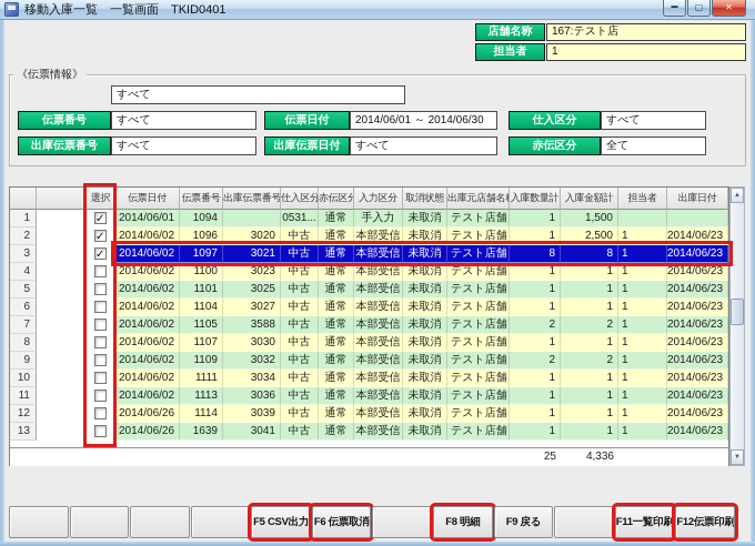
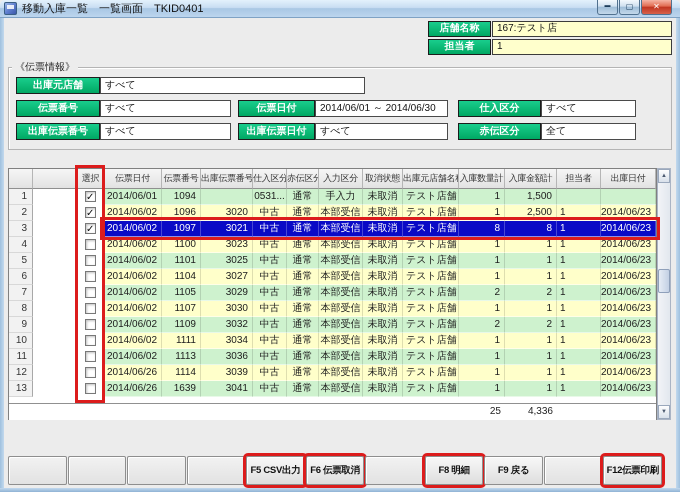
  移動入庫一覧 一覧画面 TKID0401
  ▢
  ✕
  店舗名称
  167:テスト店
  担当者
  1
  《伝票情報》
+ 出庫元店舗
  すべて
  伝票番号
  すべて
  伝票日付
  2014/06/01 ～ 2014/06/30
  仕入区分
  すべて
  出庫伝票番号
  すべて
  出庫伝票日付
  すべて
  赤伝区分
  全て
  選択
  伝票日付
  伝票番号
  出庫伝票番号
  仕入区分
  赤伝区分
  入力区分
  取消状態
  出庫元店舗名
  入庫数量計
  入庫金額計
  担当者
  出庫日付
  1
  2014/06/01
  1094
  0531...
  通常
  手入力
  未取消
  テスト店舗
  1
  1,500
  2
  2014/06/02
  1096
  3020
  中古
  通常
  本部受信
  未取消
  テスト店舗
  1
  2,500
  1
  2014/06/23
  3
  2014/06/02
  1097
  3021
  中古
  通常
  本部受信
  未取消
  テスト店舗
  8
  8
  1
  2014/06/23
  4
  2014/06/02
  1100
  3023
  中古
  通常
  本部受信
  未取消
  テスト店舗
  1
  1
  1
  2014/06/23
  5
  2014/06/02
  1101
  3025
  中古
  通常
  本部受信
  未取消
  テスト店舗
  1
  1
  1
  2014/06/23
  6
  2014/06/02
  1104
  3027
  中古
  通常
  本部受信
  未取消
  テスト店舗
  1
  1
  1
  2014/06/23
  7
  2014/06/02
  1105
- 3588
+ 3029
  中古
  通常
  本部受信
  未取消
  テスト店舗
  2
  2
  1
  2014/06/23
  8
  2014/06/02
  1107
  3030
  中古
  通常
  本部受信
  未取消
  テスト店舗
  1
  1
  1
  2014/06/23
  9
  2014/06/02
  1109
  3032
  中古
  通常
  本部受信
  未取消
  テスト店舗
  2
  2
  1
  2014/06/23
  10
  2014/06/02
  1111
  3034
  中古
  通常
  本部受信
  未取消
  テスト店舗
  1
  1
  1
  2014/06/23
  11
  2014/06/02
  1113
  3036
  中古
  通常
  本部受信
  未取消
  テスト店舗
  1
  1
  1
  2014/06/23
  12
  2014/06/26
  1114
  3039
  中古
  通常
  本部受信
  未取消
  テスト店舗
  1
  1
  1
  2014/06/23
  13
  2014/06/26
  1639
  3041
  中古
  通常
  本部受信
  未取消
  テスト店舗
  1
  1
  1
  2014/06/23
  25
  4,336
  F5 CSV出力
  F6 伝票取消
  F8 明細
  F9 戻る
- F11一覧印刷
  F12伝票印刷
